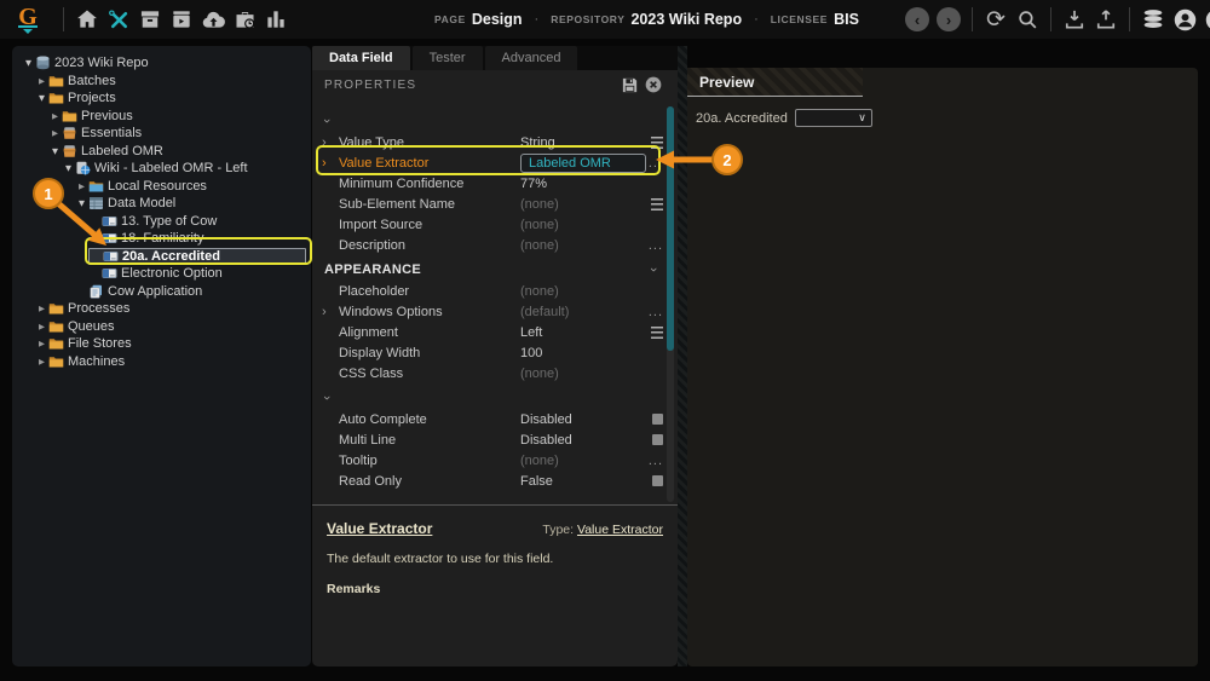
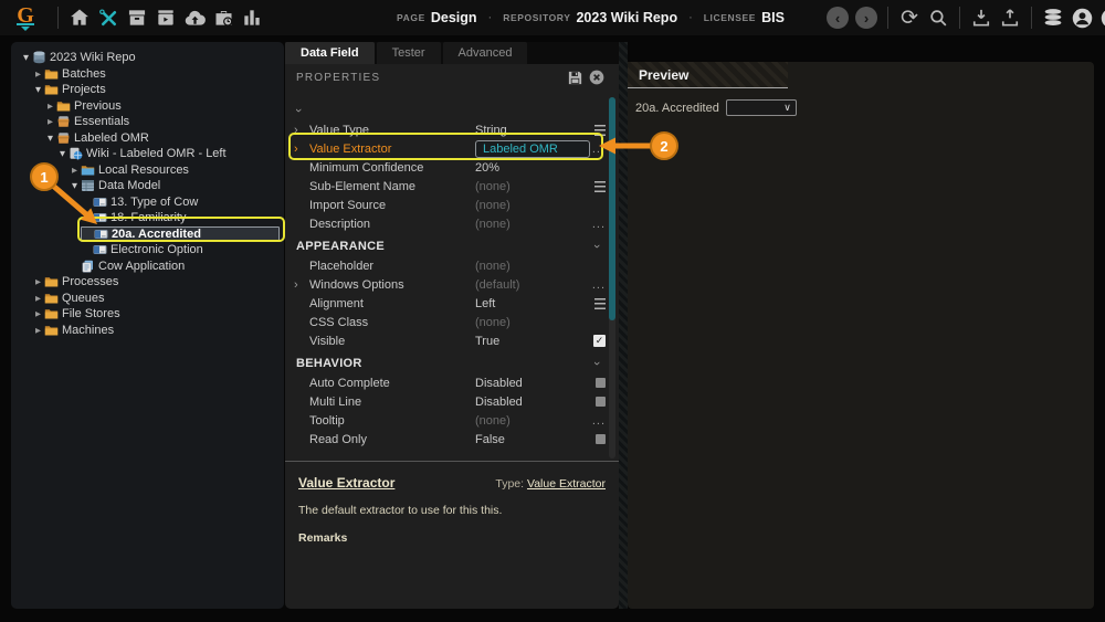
  G
  PAGE
  Design
  ·
  REPOSITORY
  2023 Wiki Repo
  ·
  LICENSEE
  BIS
  ‹
  ›
  ⟳
  ▼
  2023 Wiki Repo
  ▶
  Batches
  ▼
  Projects
  ▶
  Previous
  ▶
  Essentials
  ▼
  Labeled OMR
  ▼
  Wiki - Labeled OMR - Left
  ▶
  Local Resources
  ▼
  Data Model
  13. Type of Cow
  18. Familiarity
  20a. Accredited
  Electronic Option
  Cow Application
  ▶
  Processes
  ▶
  Queues
  ▶
  File Stores
  ▶
  Machines
  Data Field
  Tester
  Advanced
  PROPERTIES
  ›
  Value Type
  String
  ›
  Value Extractor
  Labeled OMR
  ...
  Minimum Confidence
- 77%
+ 20%
  Sub-Element Name
  (none)
  Import Source
  (none)
  Description
  (none)
  ...
  APPEARANCE
  Placeholder
  (none)
  ›
  Windows Options
  (default)
  ...
  Alignment
  Left
- Display Width
- 100
  CSS Class
  (none)
+ Visible
+ True
+ ✓
+ BEHAVIOR
  Auto Complete
  Disabled
  Multi Line
  Disabled
  Tooltip
  (none)
  ...
  Read Only
  False
  Value Extractor
  Type: Value Extractor
- The default extractor to use for this field.
+ The default extractor to use for this this.
  Remarks
  Preview
  20a. Accredited
  ∨
  1
  2
